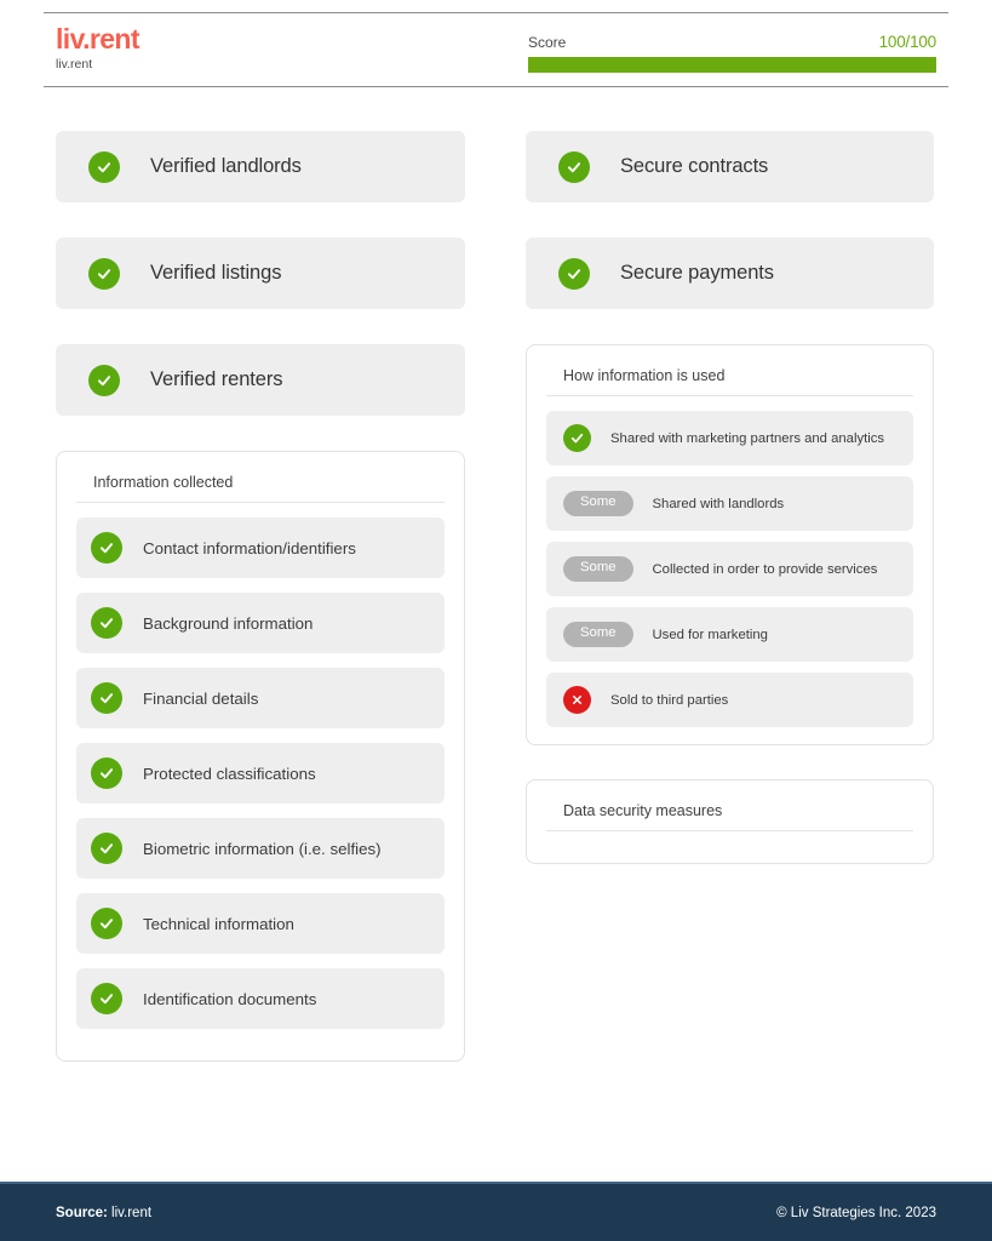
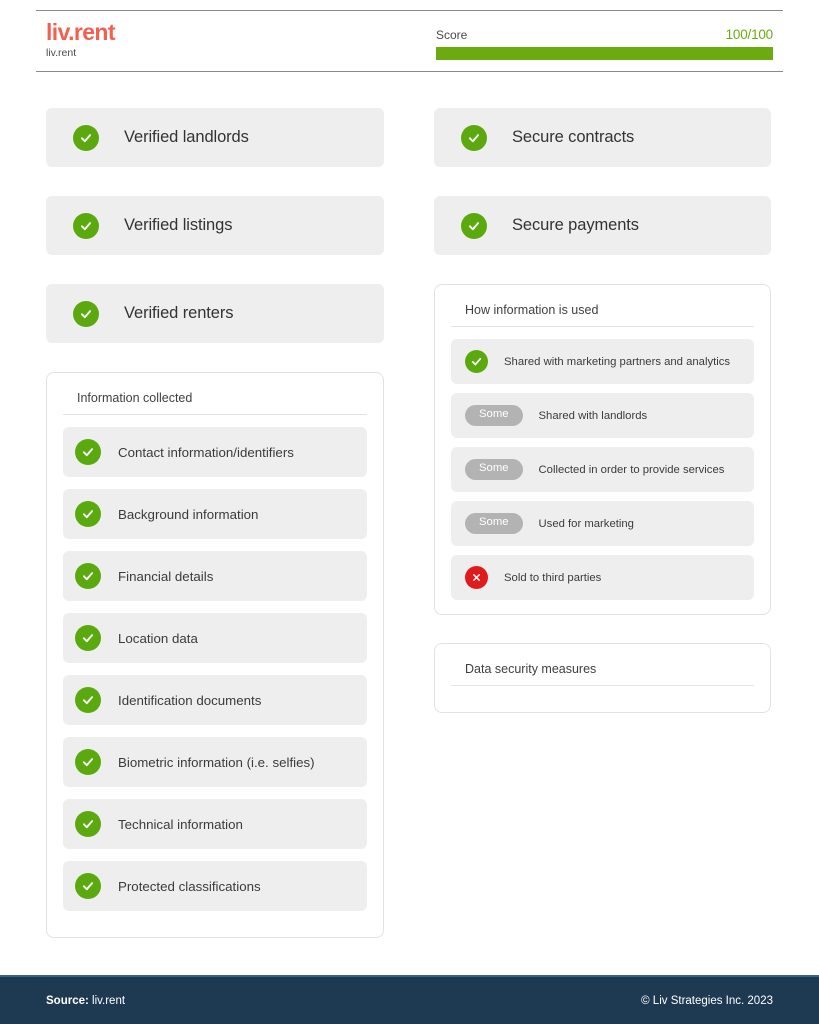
  liv.rent
  liv.rent
  Score
  100/100
  Verified landlords
  Verified listings
  Verified renters
  Information collected
  Contact information/identifiers
  Background information
  Financial details
+ Location data
- Protected classifications
+ Identification documents
  Biometric information (i.e. selfies)
  Technical information
- Identification documents
+ Protected classifications
  Secure contracts
  Secure payments
  How information is used
  Shared with marketing partners and analytics
  Some
  Shared with landlords
  Some
  Collected in order to provide services
  Some
  Used for marketing
  Sold to third parties
  Data security measures
  Source: liv.rent
  © Liv Strategies Inc. 2023
